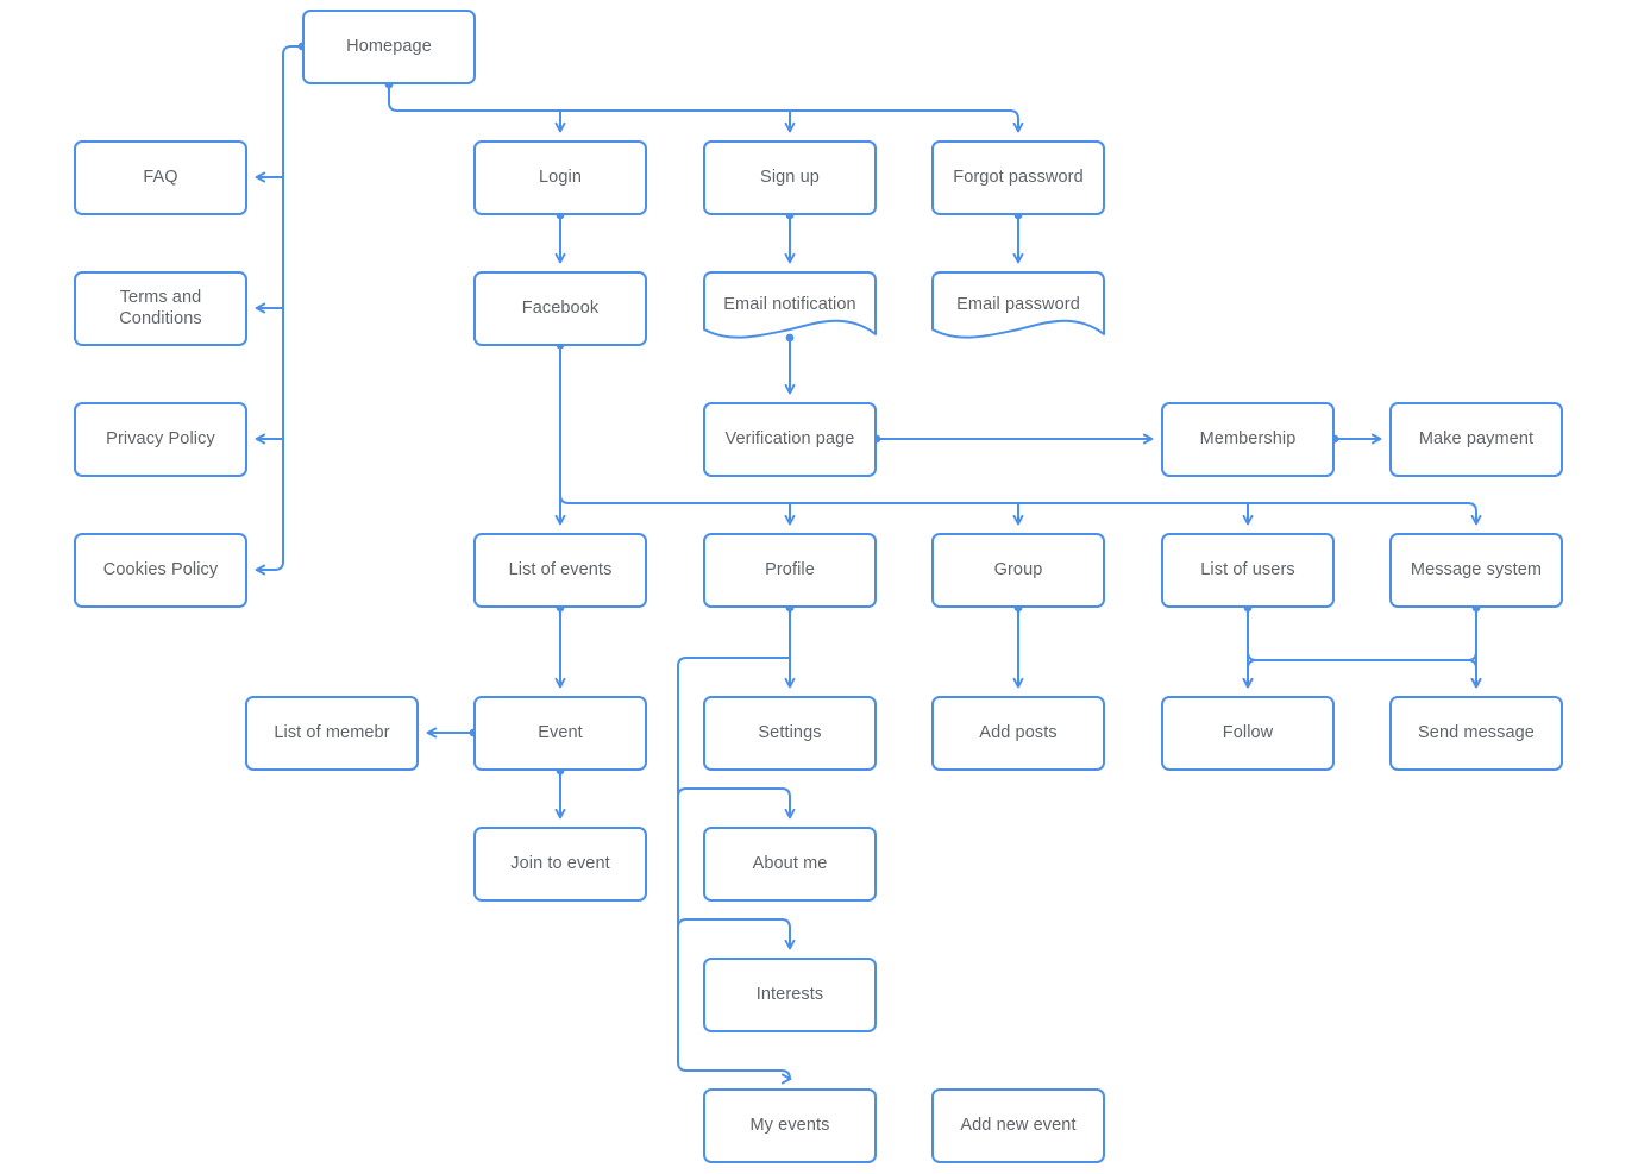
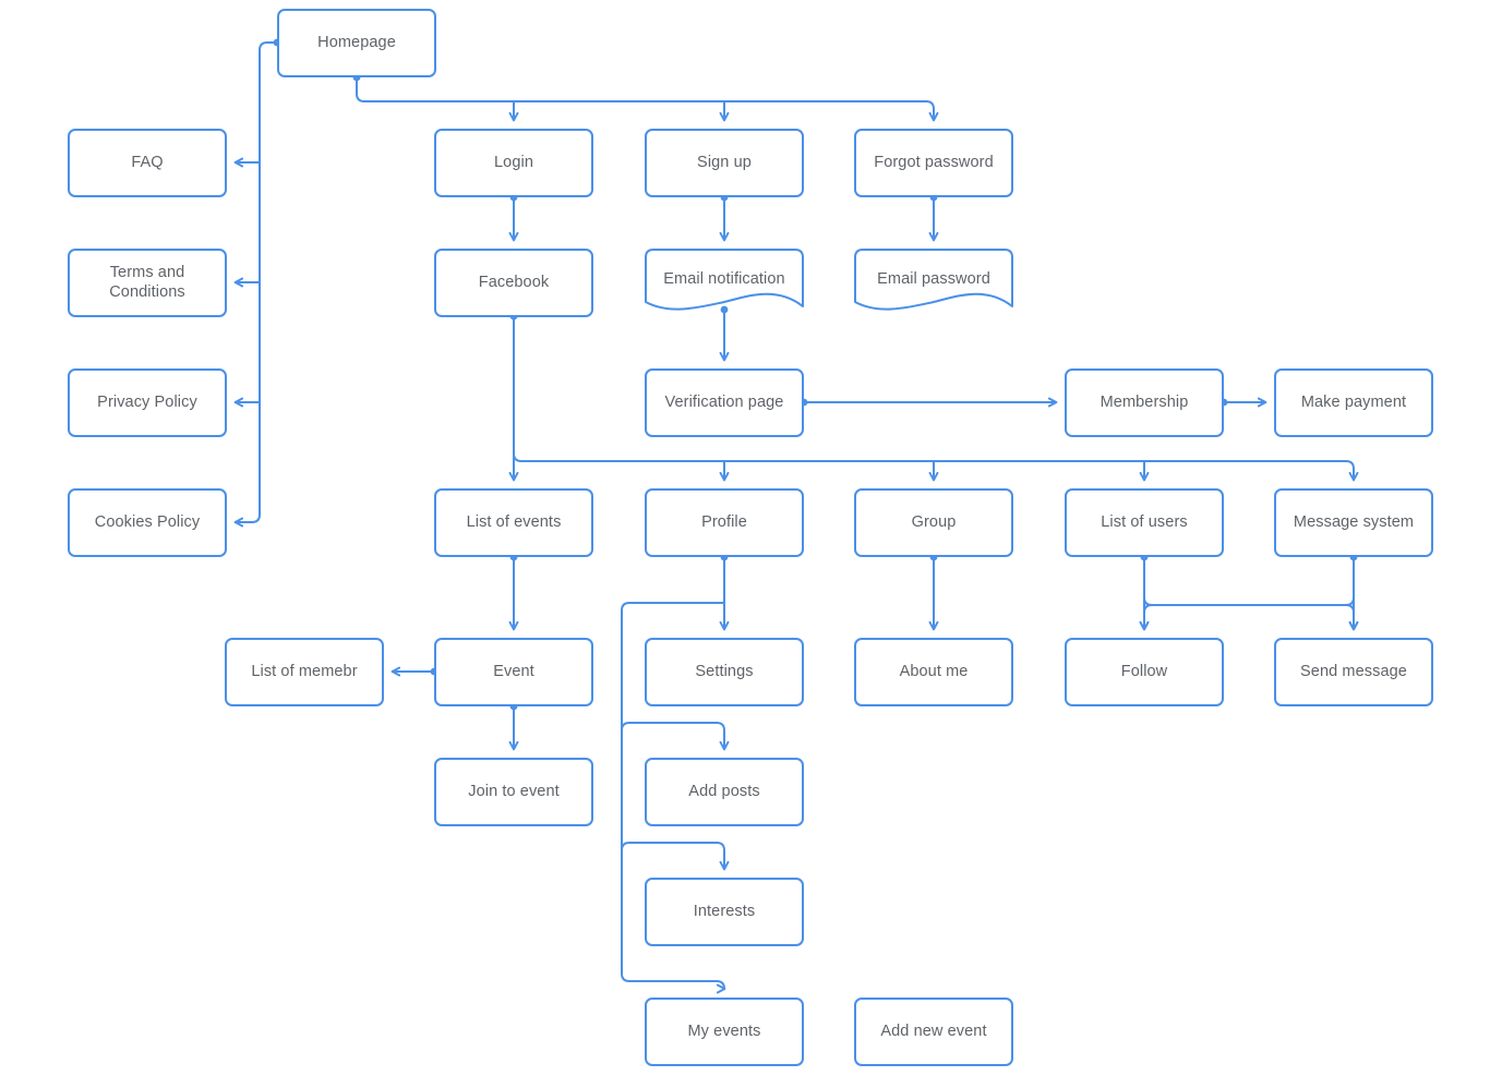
  Homepage
  FAQ
  Terms and Conditions
  Privacy Policy
  Cookies Policy
  Login
  Sign up
  Forgot password
  Facebook
  Email notification
  Email password
  Verification page
  Membership
  Make payment
  List of events
  Profile
  Group
  List of users
  Message system
  List of memebr
  Event
  Settings
- Add posts
+ About me
  Follow
  Send message
  Join to event
- About me
+ Add posts
  Interests
  My events
  Add new event
